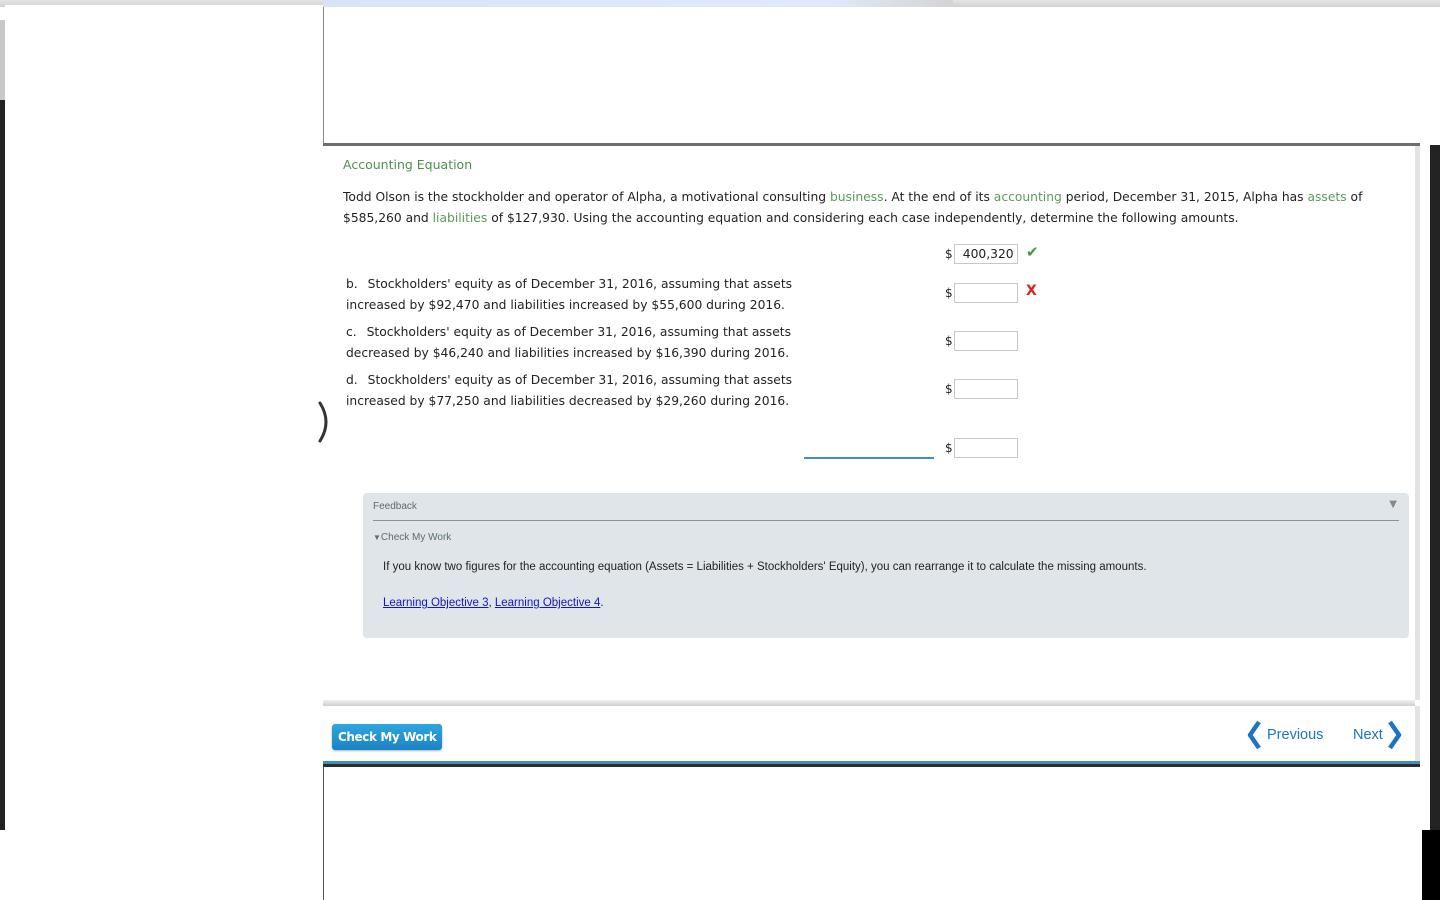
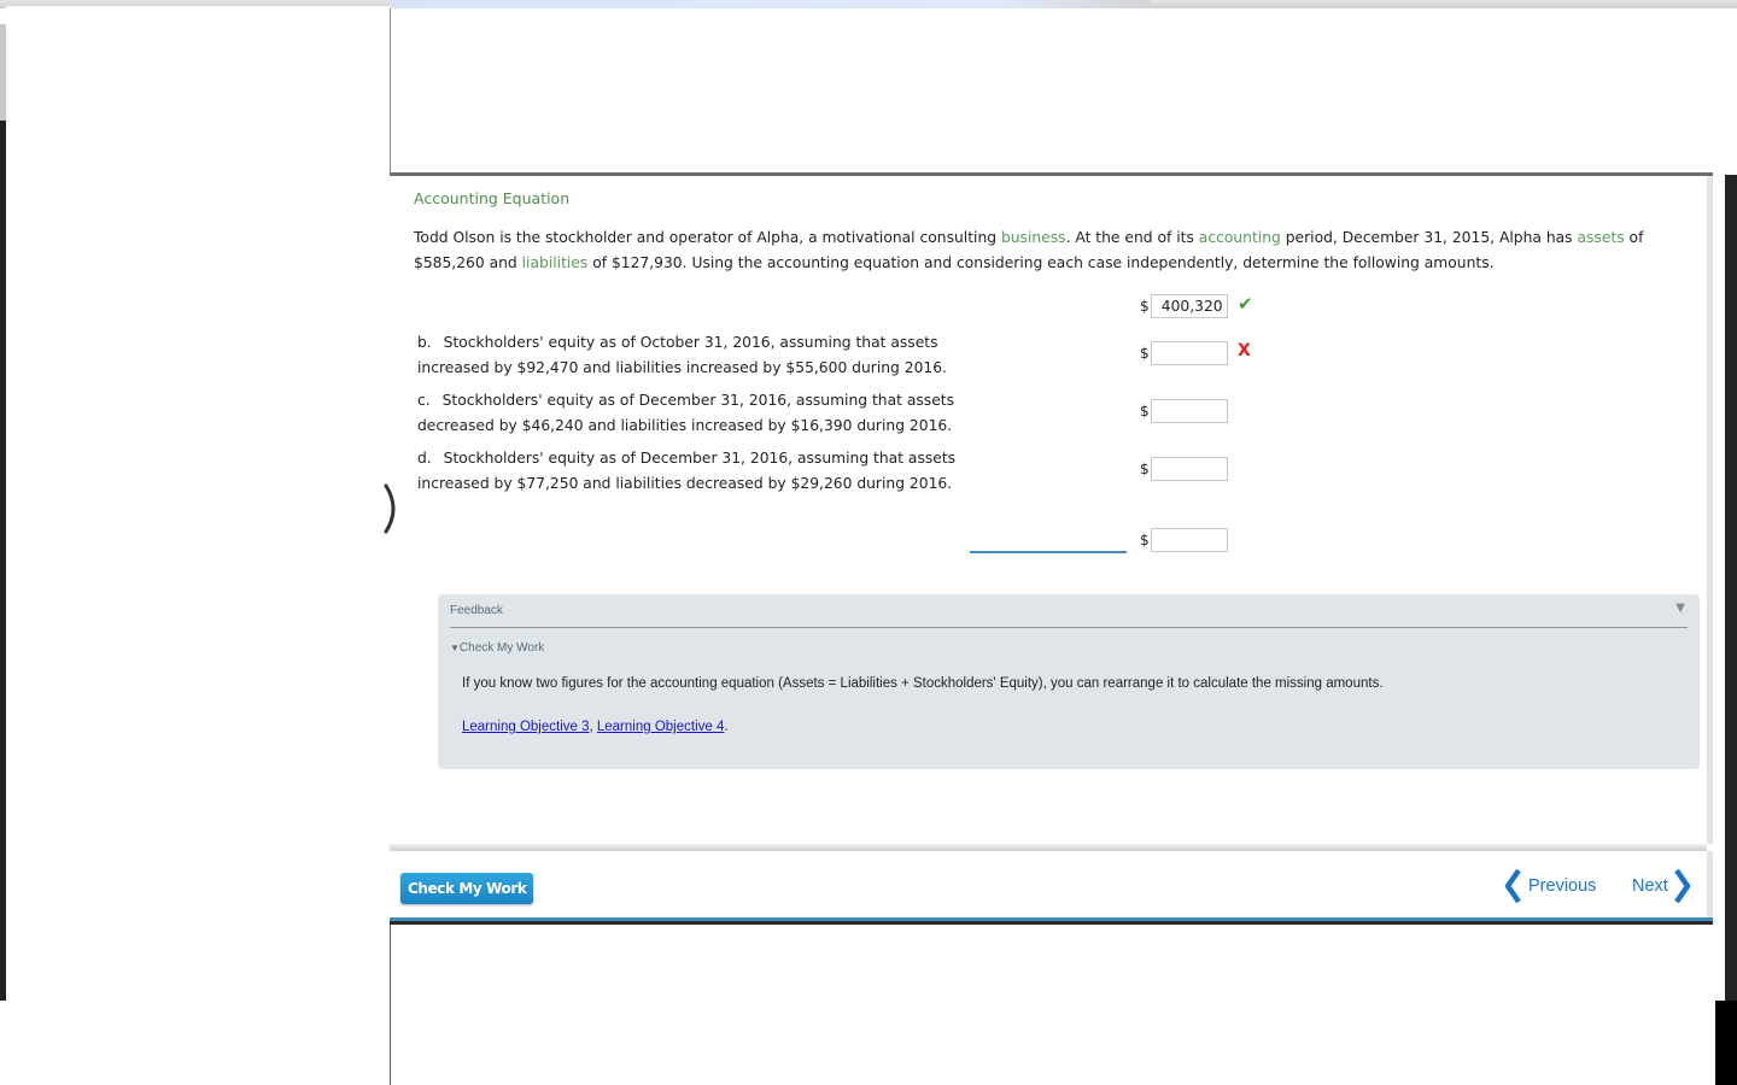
  Accounting Equation
  Todd Olson is the stockholder and operator of Alpha, a motivational consulting business. At the end of its accounting period, December 31, 2015, Alpha has assets of $585,260 and liabilities of $127,930. Using the accounting equation and considering each case independently, determine the following amounts.
  $
  400,320
  ✔
- b. Stockholders' equity as of December 31, 2016, assuming that assets increased by $92,470 and liabilities increased by $55,600 during 2016.
+ b. Stockholders' equity as of October 31, 2016, assuming that assets increased by $92,470 and liabilities increased by $55,600 during 2016.
  $
  X
  c. Stockholders' equity as of December 31, 2016, assuming that assets decreased by $46,240 and liabilities increased by $16,390 during 2016.
  $
  d. Stockholders' equity as of December 31, 2016, assuming that assets increased by $77,250 and liabilities decreased by $29,260 during 2016.
  $
  $
  Feedback
  ▼
  ▼Check My Work
  If you know two figures for the accounting equation (Assets = Liabilities + Stockholders' Equity), you can rearrange it to calculate the missing amounts.
  Learning Objective 3, Learning Objective 4.
  Check My Work
  Previous
  Next
